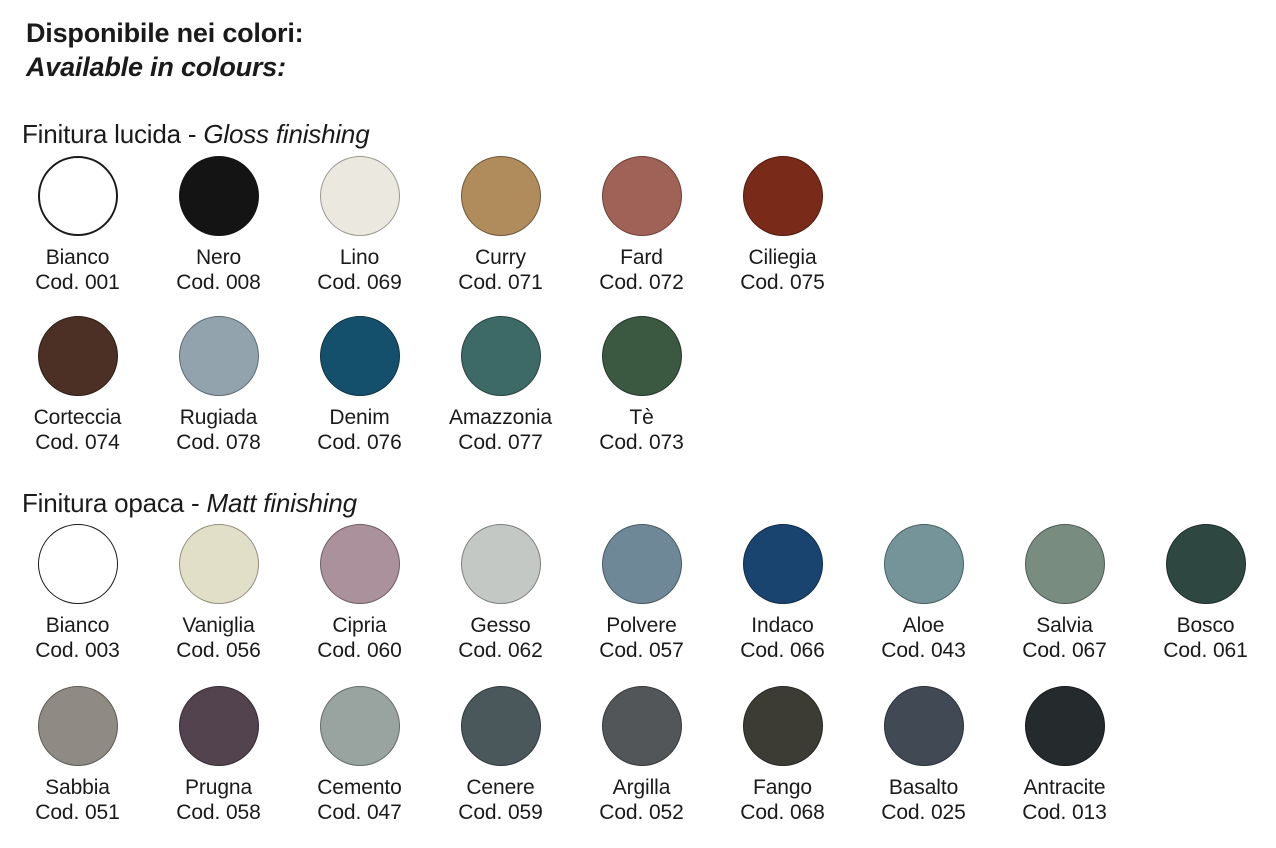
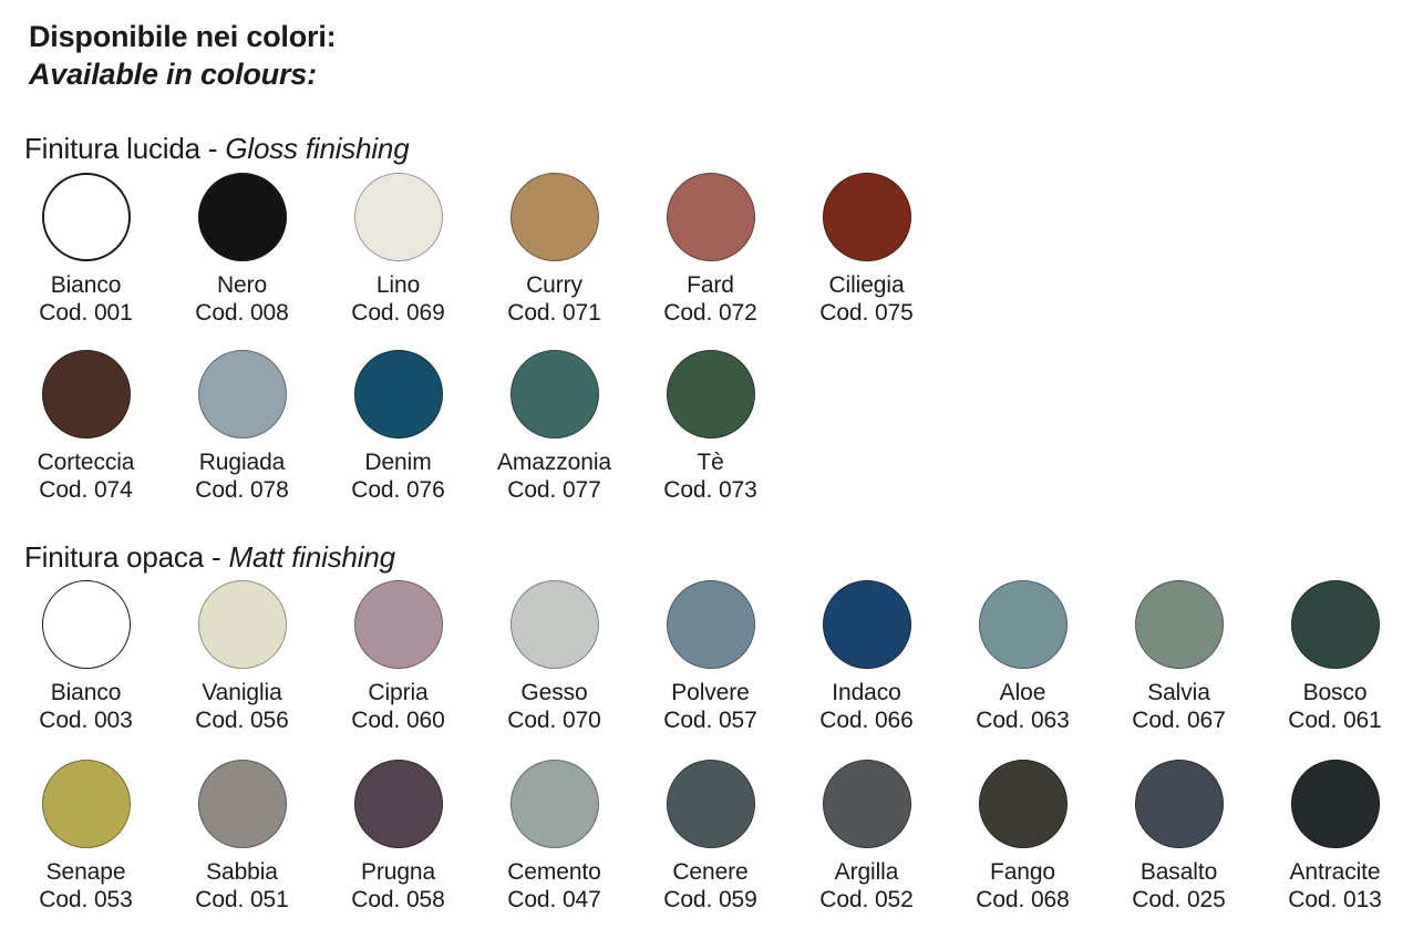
  Disponibile nei colori:
  Available in colours:
  Finitura lucida - Gloss finishing
  Finitura opaca - Matt finishing
  Bianco
  Cod. 001
  Nero
  Cod. 008
  Lino
  Cod. 069
  Curry
  Cod. 071
  Fard
  Cod. 072
  Ciliegia
  Cod. 075
  Corteccia
  Cod. 074
  Rugiada
  Cod. 078
  Denim
  Cod. 076
  Amazzonia
  Cod. 077
  Tè
  Cod. 073
  Bianco
  Cod. 003
  Vaniglia
  Cod. 056
  Cipria
  Cod. 060
  Gesso
- Cod. 062
+ Cod. 070
  Polvere
  Cod. 057
  Indaco
  Cod. 066
  Aloe
- Cod. 043
+ Cod. 063
  Salvia
  Cod. 067
  Bosco
  Cod. 061
+ Senape
+ Cod. 053
  Sabbia
  Cod. 051
  Prugna
  Cod. 058
  Cemento
  Cod. 047
  Cenere
  Cod. 059
  Argilla
  Cod. 052
  Fango
  Cod. 068
  Basalto
  Cod. 025
  Antracite
  Cod. 013
